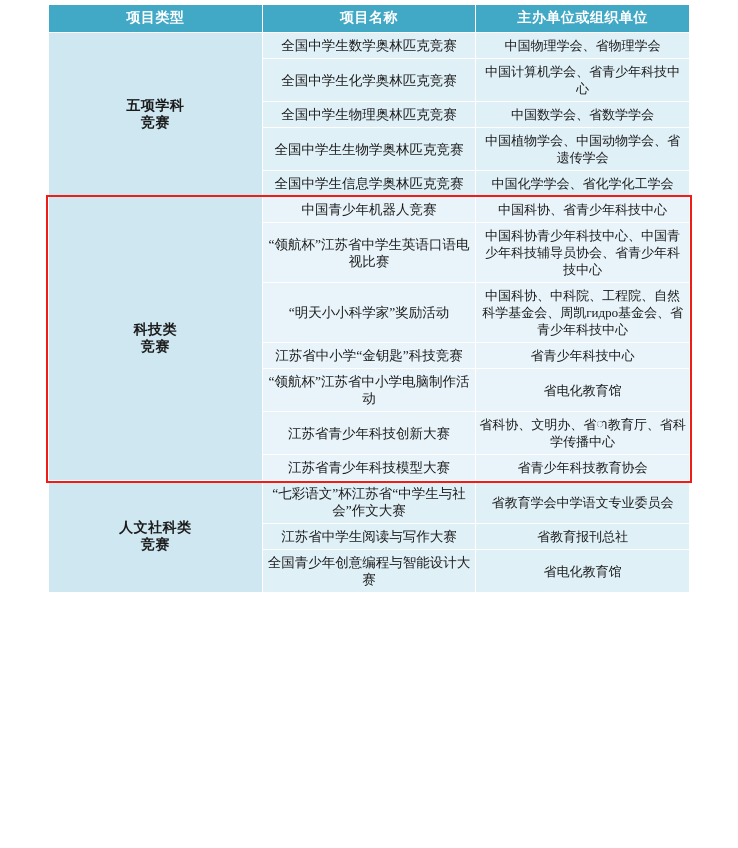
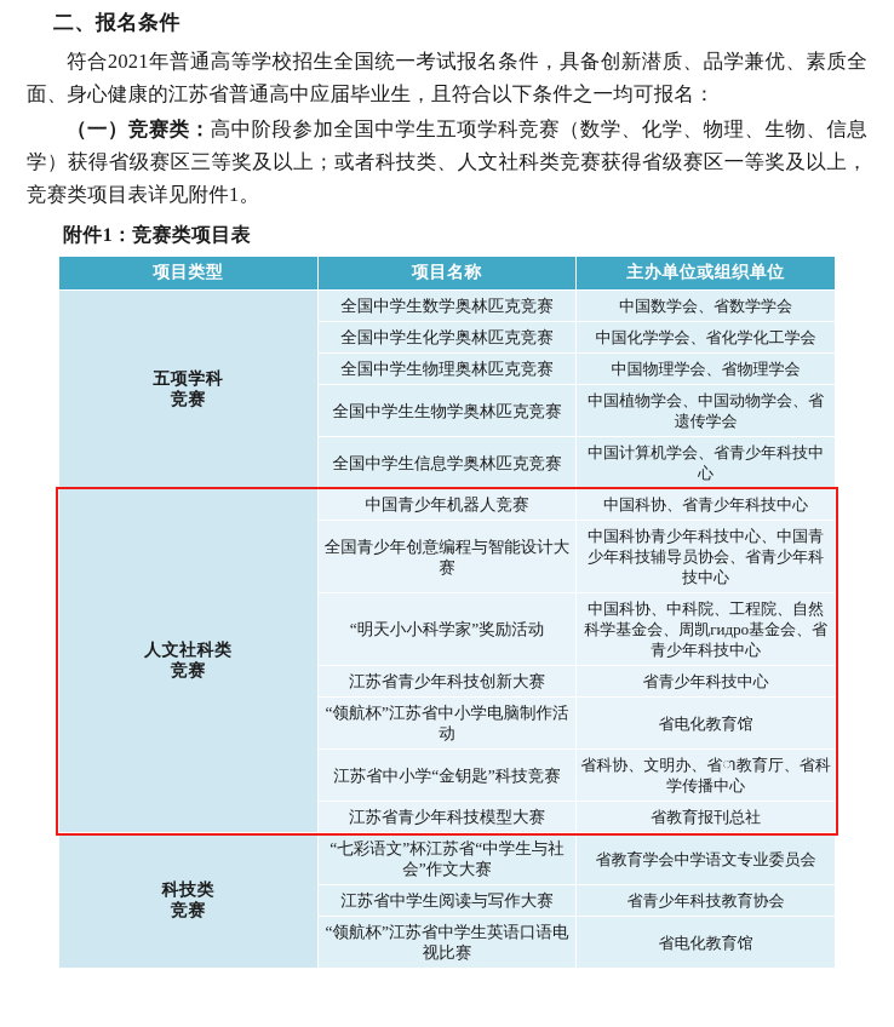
+ 二、报名条件
+ 符合2021年普通高等学校招生全国统一考试报名条件，具备创新潜质、品学兼优、素质全面、身心健康的江苏省普通高中应届毕业生，且符合以下条件之一均可报名：
+ （一）竞赛类：高中阶段参加全国中学生五项学科竞赛（数学、化学、物理、生物、信息学）获得省级赛区三等奖及以上；或者科技类、人文社科类竞赛获得省级赛区一等奖及以上，竞赛类项目表详见附件1。
+ 附件1：竞赛类项目表
  项目类型	项目名称	主办单位或组织单位
- 五项学科 竞赛	全国中学生数学奥林匹克竞赛	中国物理学会、省物理学会
+ 五项学科 竞赛	全国中学生数学奥林匹克竞赛	中国数学会、省数学学会
- 全国中学生化学奥林匹克竞赛	中国计算机学会、省青少年科技中心
+ 全国中学生化学奥林匹克竞赛	中国化学学会、省化学化工学会
- 全国中学生物理奥林匹克竞赛	中国数学会、省数学学会
+ 全国中学生物理奥林匹克竞赛	中国物理学会、省物理学会
  全国中学生生物学奥林匹克竞赛	中国植物学会、中国动物学会、省遗传学会
- 全国中学生信息学奥林匹克竞赛	中国化学学会、省化学化工学会
+ 全国中学生信息学奥林匹克竞赛	中国计算机学会、省青少年科技中心
- 科技类 竞赛	中国青少年机器人竞赛	中国科协、省青少年科技中心
+ 人文社科类 竞赛	中国青少年机器人竞赛	中国科协、省青少年科技中心
- “领航杯”江苏省中学生英语口语电视比赛	中国科协青少年科技中心、中国青少年科技辅导员协会、省青少年科技中心
+ 全国青少年创意编程与智能设计大赛	中国科协青少年科技中心、中国青少年科技辅导员协会、省青少年科技中心
  “明天小小科学家”奖励活动	中国科协、中科院、工程院、自然科学基金会、周凯гидро基金会、省青少年科技中心
- 江苏省中小学“金钥匙”科技竞赛	省青少年科技中心
+ 江苏省青少年科技创新大赛	省青少年科技中心
  “领航杯”江苏省中小学电脑制作活动	省电化教育馆
- 江苏省青少年科技创新大赛	省科协、文明办、省ា教育厅、省科学传播中心
+ 江苏省中小学“金钥匙”科技竞赛	省科协、文明办、省ា教育厅、省科学传播中心
- 江苏省青少年科技模型大赛	省青少年科技教育协会
+ 江苏省青少年科技模型大赛	省教育报刊总社
- 人文社科类 竞赛	“七彩语文”杯江苏省“中学生与社会”作文大赛	省教育学会中学语文专业委员会
+ 科技类 竞赛	“七彩语文”杯江苏省“中学生与社会”作文大赛	省教育学会中学语文专业委员会
- 江苏省中学生阅读与写作大赛	省教育报刊总社
+ 江苏省中学生阅读与写作大赛	省青少年科技教育协会
- 全国青少年创意编程与智能设计大赛	省电化教育馆
+ “领航杯”江苏省中学生英语口语电视比赛	省电化教育馆
